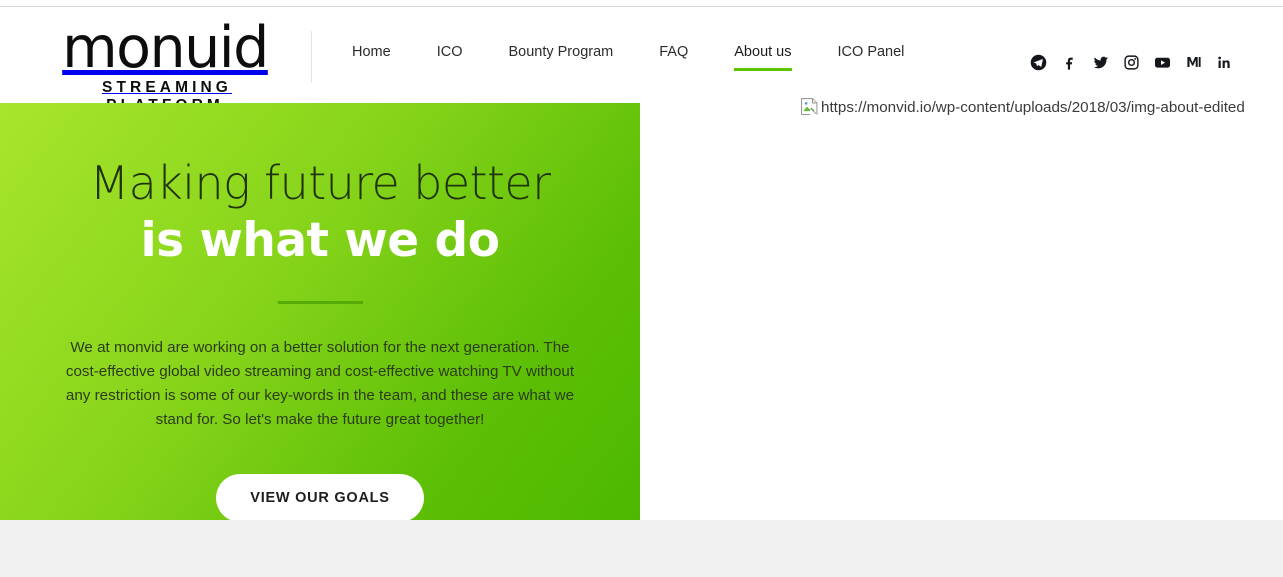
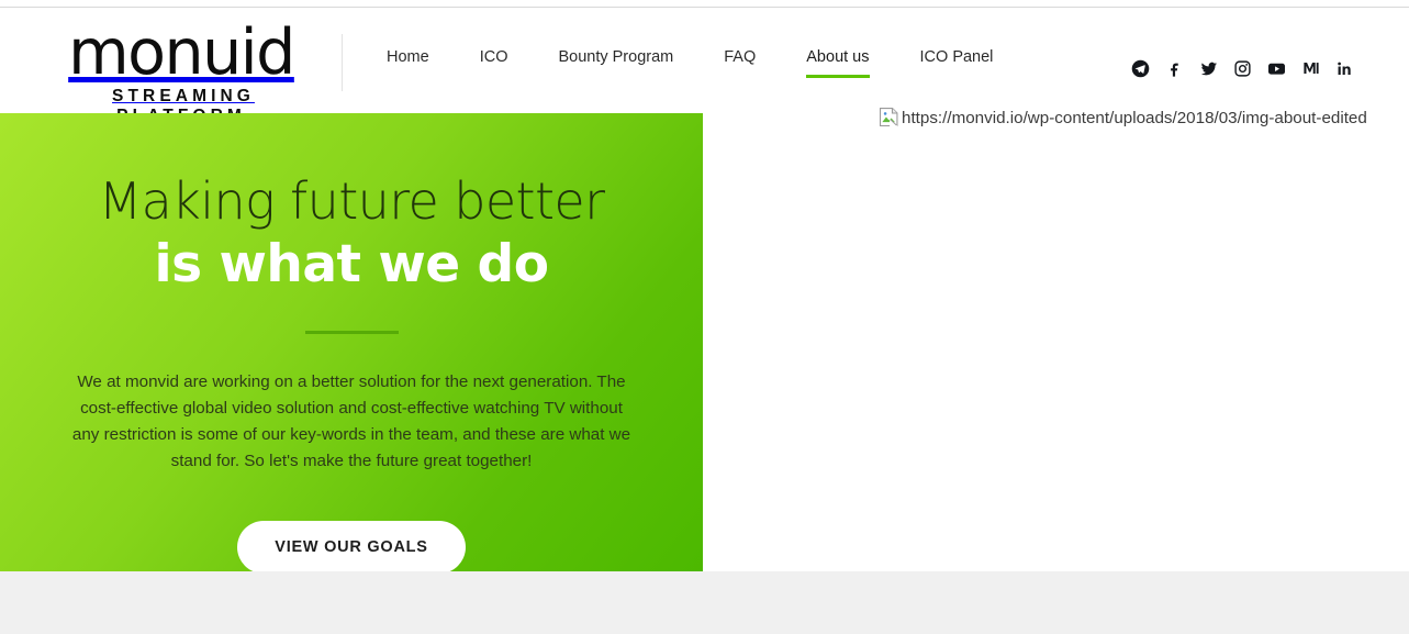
  monuid
  Home
  ICO
  Bounty Program
  FAQ
  About us
  ICO Panel
  Making future better
  is what we do
- We at monvid are working on a better solution for the next generation. The cost-effective global video streaming and cost-effective watching TV without any restriction is some of our key-words in the team, and these are what we stand for. So let's make the future great together!
+ We at monvid are working on a better solution for the next generation. The cost-effective global video solution and cost-effective watching TV without any restriction is some of our key-words in the team, and these are what we stand for. So let's make the future great together!
  VIEW OUR GOALS
  https://monvid.io/wp-content/uploads/2018/03/img-about-edited
